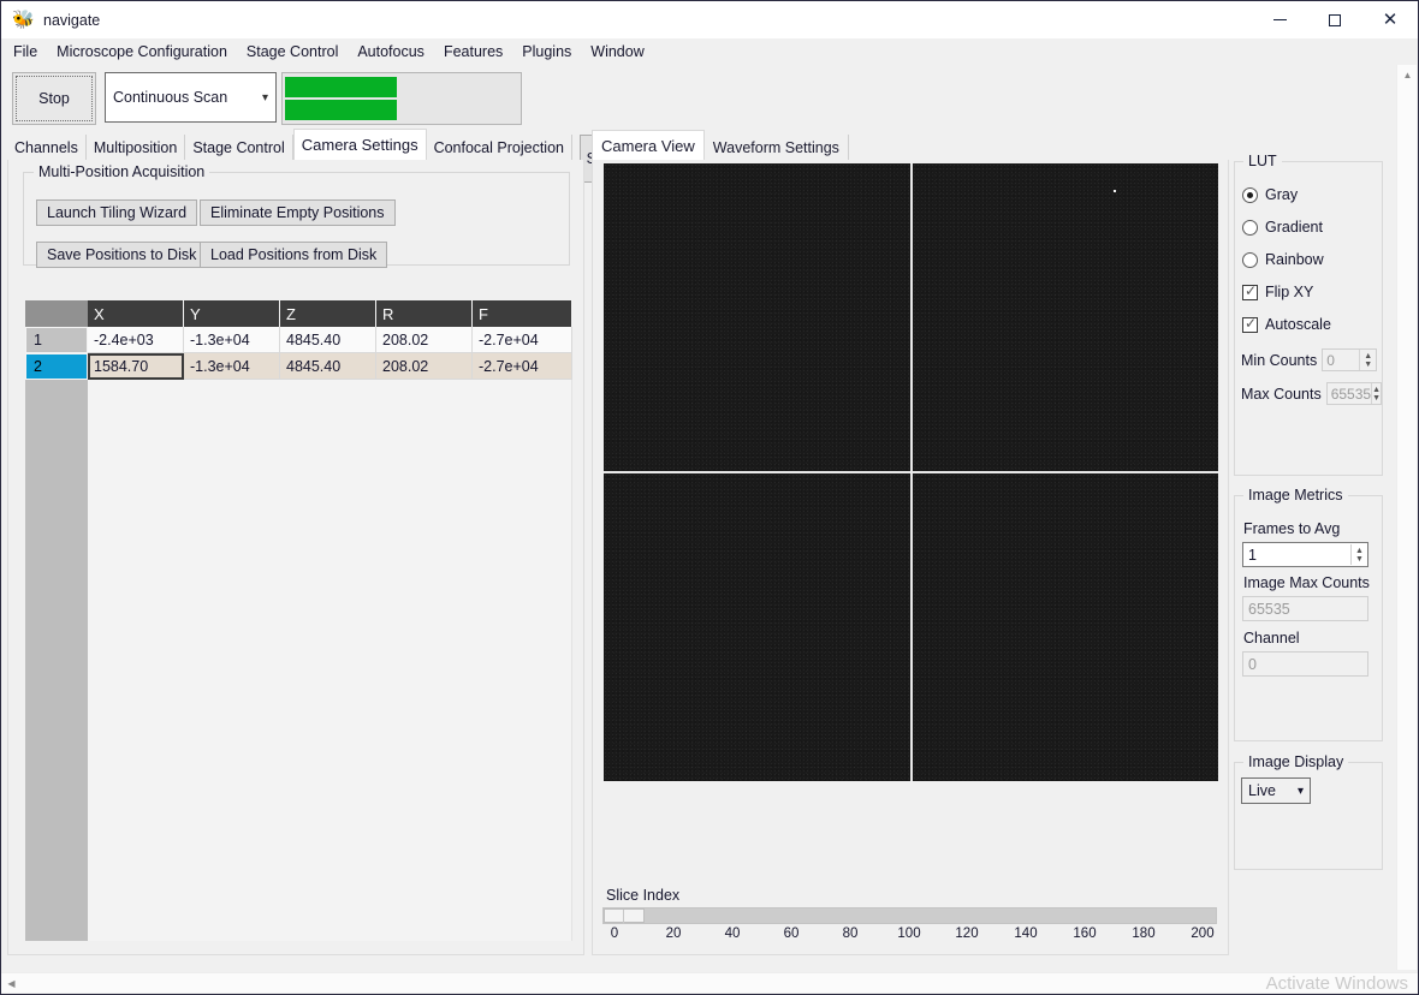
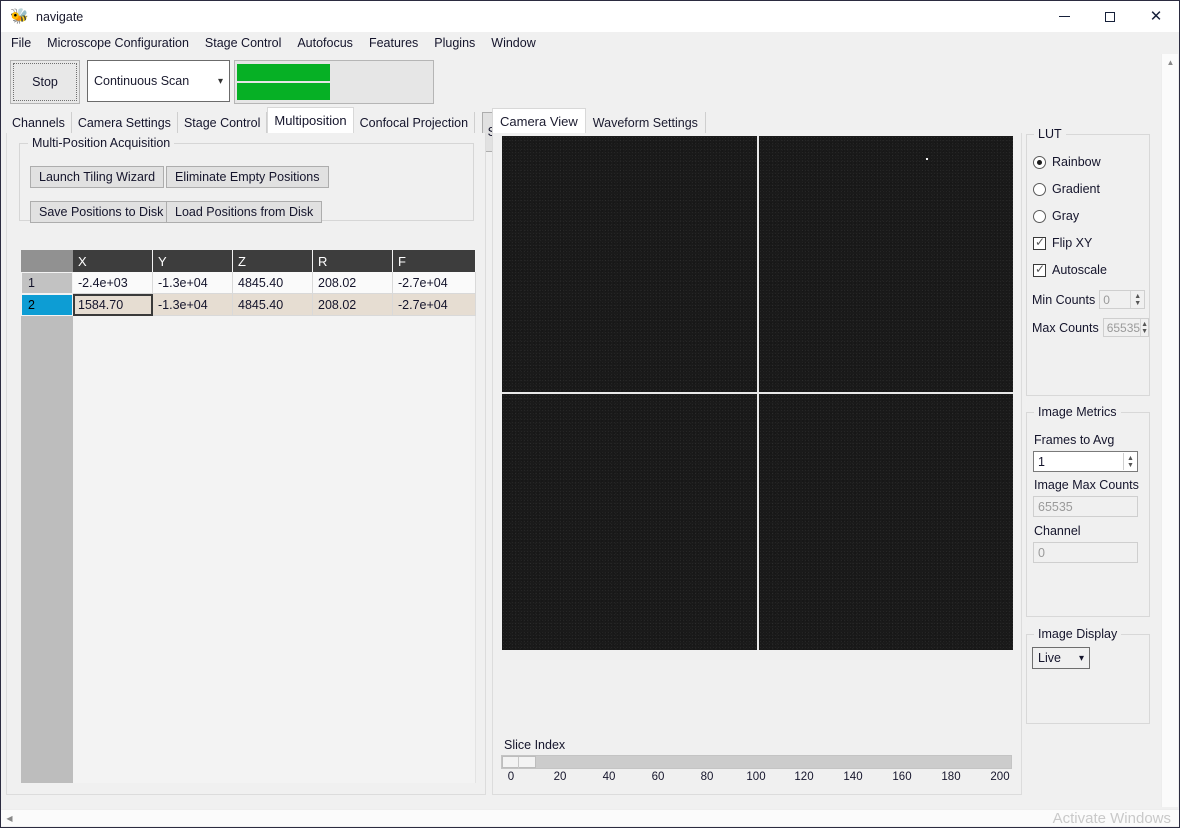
  🐝
  navigate
  ✕
  File
  Microscope Configuration
  Stage Control
  Autofocus
  Features
  Plugins
  Window
  Stop
  Continuous Scan
  ▾
  Channels
- Multiposition
+ Camera Settings
  Stage Control
- Camera Settings
+ Multiposition
  Confocal Projection
  Multi-Position Acquisition
  Launch Tiling Wizard
  Eliminate Empty Positions
  Save Positions to Disk
  Load Positions from Disk
  1
  2
  X
  Y
  Z
  R
  F
  -2.4e+03
  -1.3e+04
  4845.40
  208.02
  -2.7e+04
  1584.70
  -1.3e+04
  4845.40
  208.02
  -2.7e+04
  Camera View
  Waveform Settings
  Slice Index
  0
  20
  40
  60
  80
  100
  120
  140
  160
  180
  200
  LUT
- Gray
+ Rainbow
  Gradient
- Rainbow
+ Gray
  Flip XY
  Autoscale
  Min Counts
  0
  Max Counts
  65535
  Image Metrics
  Frames to Avg
  1
  Image Max Counts
  65535
  Channel
  0
  Image Display
  Live
  ▾
  ▲
  ◀
  Activate Windows
